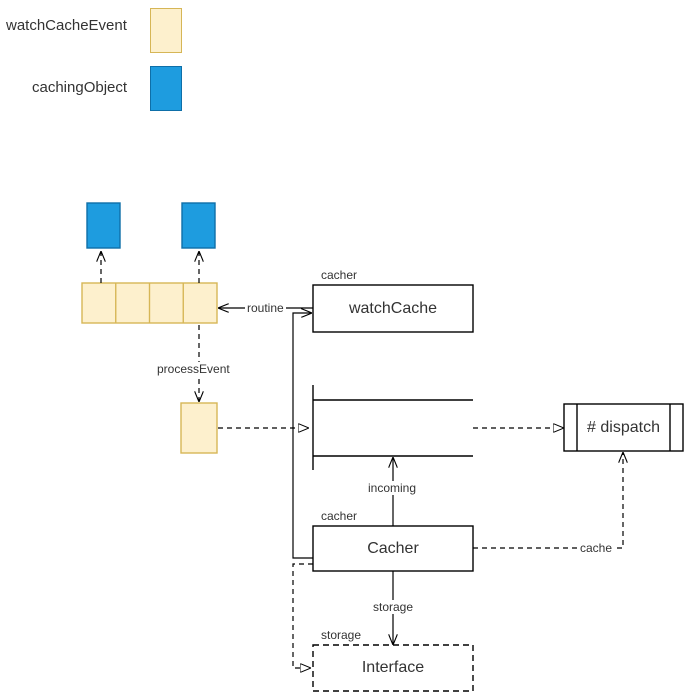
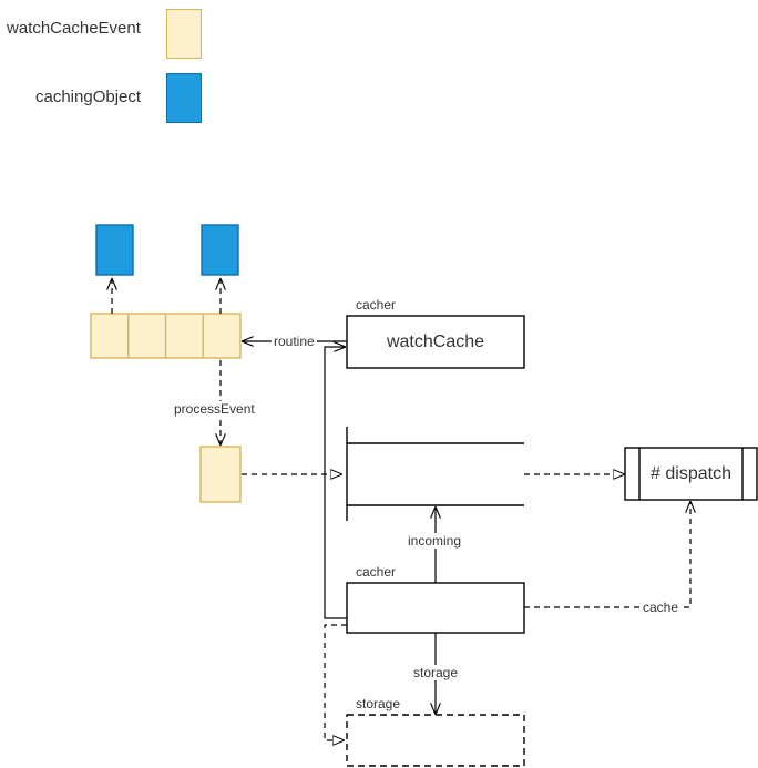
  watchCacheEvent
  cachingObject
  watchCache
  # dispatch
- Cacher
- Interface
  cacher
  cacher
  storage
  routine
  processEvent
  incoming
  cache
  storage
